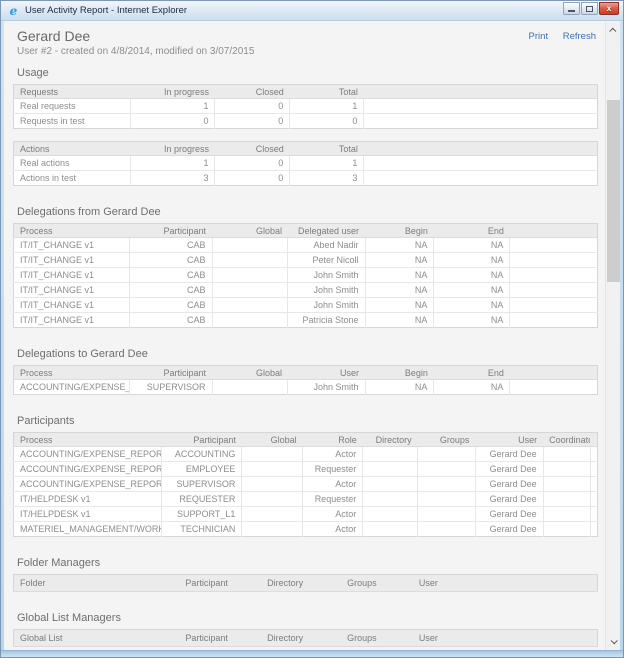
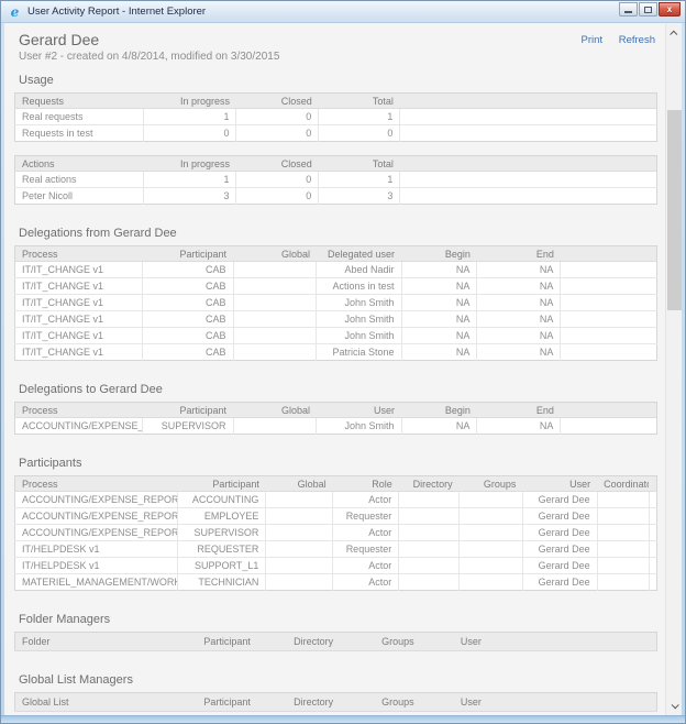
  e
  User Activity Report - Internet Explorer
  x
  Print Refresh
  Gerard Dee
- User #2 - created on 4/8/2014, modified on 3/07/2015
+ User #2 - created on 4/8/2014, modified on 3/30/2015
  Usage
  Requests	In progress	Closed	Total
  Real requests	1	0	1
  Requests in test	0	0	0
  Actions	In progress	Closed	Total
  Real actions	1	0	1
- Actions in test	3	0	3
+ Peter Nicoll	3	0	3
  Delegations from Gerard Dee
  Process	Participant	Global	Delegated user	Begin	End
  IT/IT_CHANGE v1	CAB		Abed Nadir	NA	NA
- IT/IT_CHANGE v1	CAB		Peter Nicoll	NA	NA
+ IT/IT_CHANGE v1	CAB		Actions in test	NA	NA
  IT/IT_CHANGE v1	CAB		John Smith	NA	NA
  IT/IT_CHANGE v1	CAB		John Smith	NA	NA
  IT/IT_CHANGE v1	CAB		John Smith	NA	NA
  IT/IT_CHANGE v1	CAB		Patricia Stone	NA	NA
  Delegations to Gerard Dee
  Process	Participant	Global	User	Begin	End
  ACCOUNTING/EXPENSE_	SUPERVISOR		John Smith	NA	NA
  Participants
  Process	Participant	Global	Role	Directory	Groups	User	Coordinat
  ACCOUNTING/EXPENSE_REPOR	ACCOUNTING		Actor			Gerard Dee
  ACCOUNTING/EXPENSE_REPOR	EMPLOYEE		Requester			Gerard Dee
  ACCOUNTING/EXPENSE_REPOR	SUPERVISOR		Actor			Gerard Dee
  IT/HELPDESK v1	REQUESTER		Requester			Gerard Dee
  IT/HELPDESK v1	SUPPORT_L1		Actor			Gerard Dee
  MATERIEL_MANAGEMENT/WOR	TECHNICIAN		Actor			Gerard Dee
  Folder Managers
  Folder	Participant	Directory	Groups	User
  Global List Managers
  Global List	Participant	Directory	Groups	User
